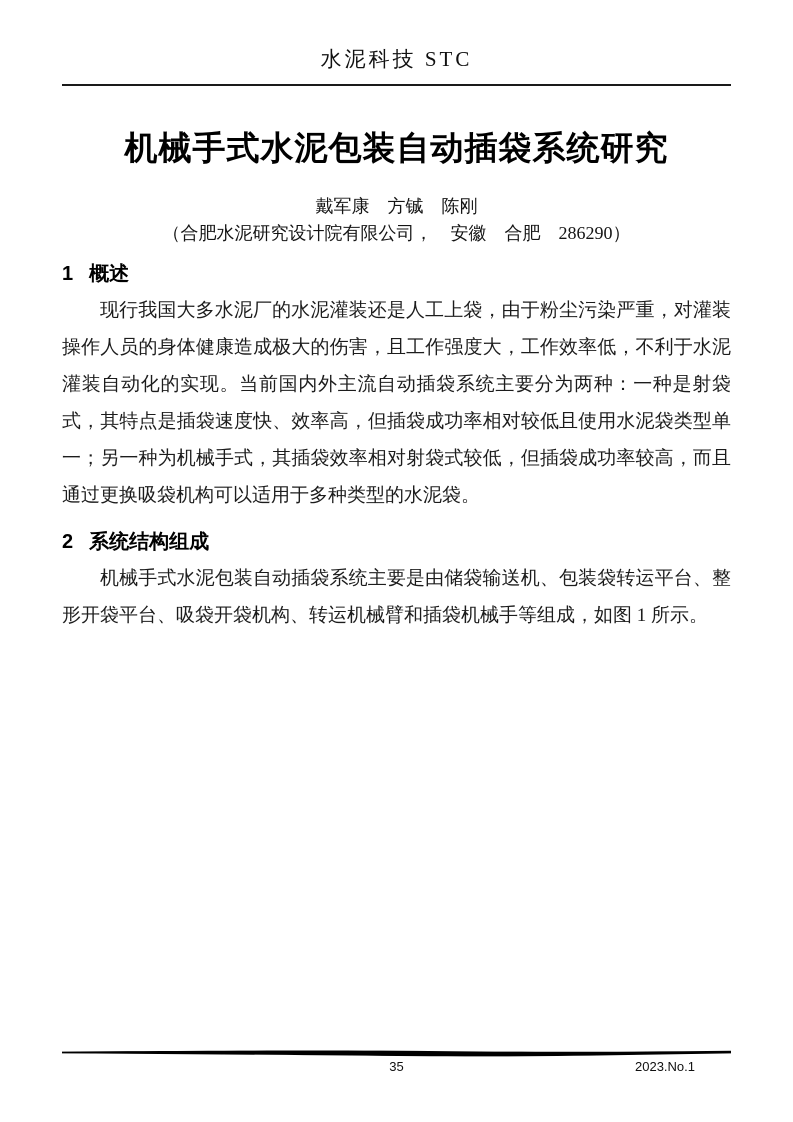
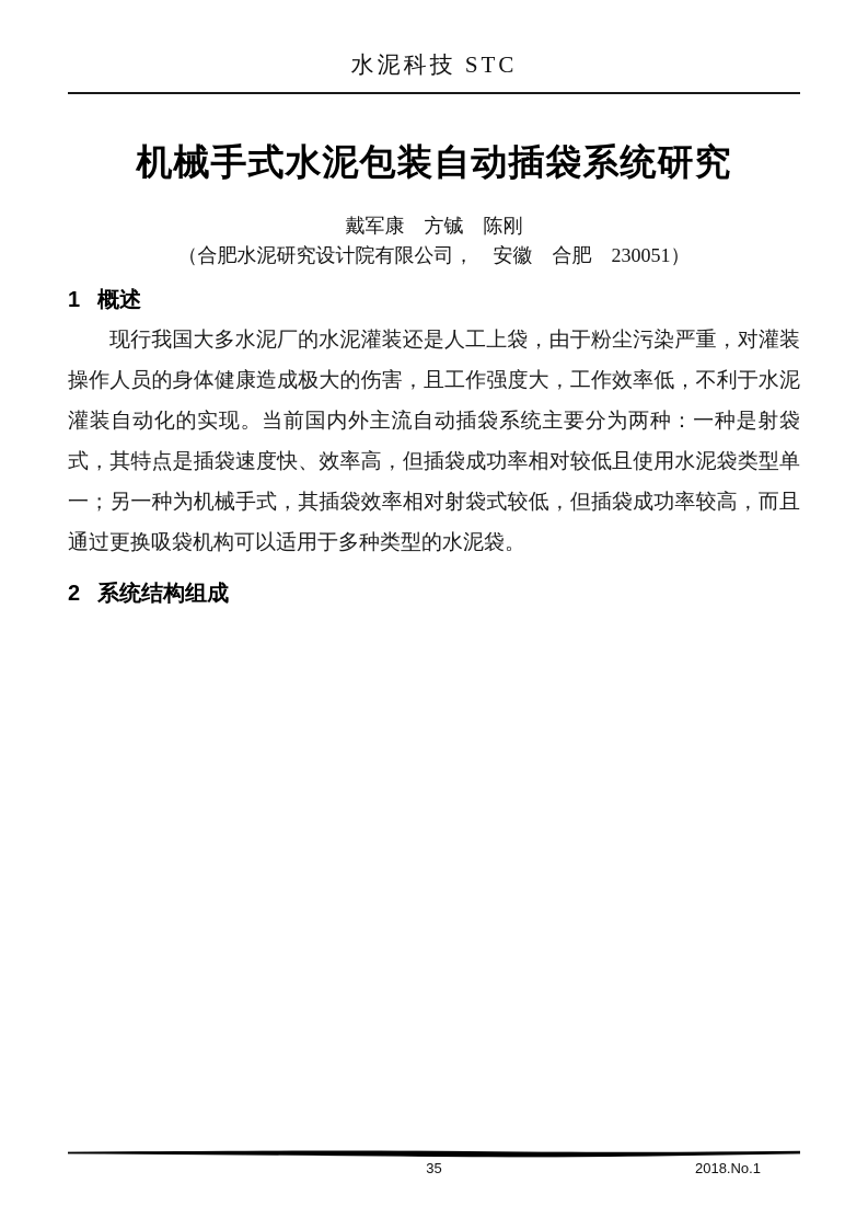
  水泥科技 STC
  机械手式水泥包装自动插袋系统研究
  戴军康 方铖 陈刚
- （合肥水泥研究设计院有限公司， 安徽 合肥 286290）
+ （合肥水泥研究设计院有限公司， 安徽 合肥 230051）
  1 概述
  现行我国大多水泥厂的水泥灌装还是人工上袋，由于粉尘污染严重，对灌装操作人员的身体健康造成极大的伤害，且工作强度大，工作效率低，不利于水泥灌装自动化的实现。当前国内外主流自动插袋系统主要分为两种：一种是射袋式，其特点是插袋速度快、效率高，但插袋成功率相对较低且使用水泥袋类型单一；另一种为机械手式，其插袋效率相对射袋式较低，但插袋成功率较高，而且通过更换吸袋机构可以适用于多种类型的水泥袋。
  2 系统结构组成
- 机械手式水泥包装自动插袋系统主要是由储袋输送机、包装袋转运平台、整形开袋平台、吸袋开袋机构、转运机械臂和插袋机械手等组成，如图 1 所示。
  35
- 2023.No.1
+ 2018.No.1
